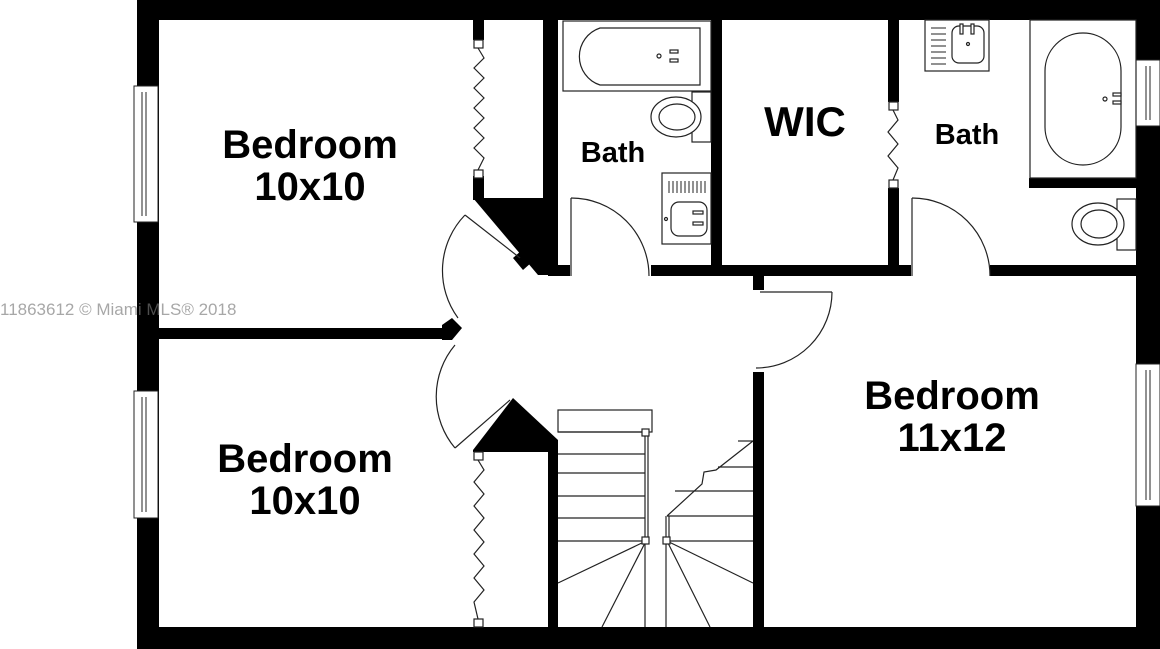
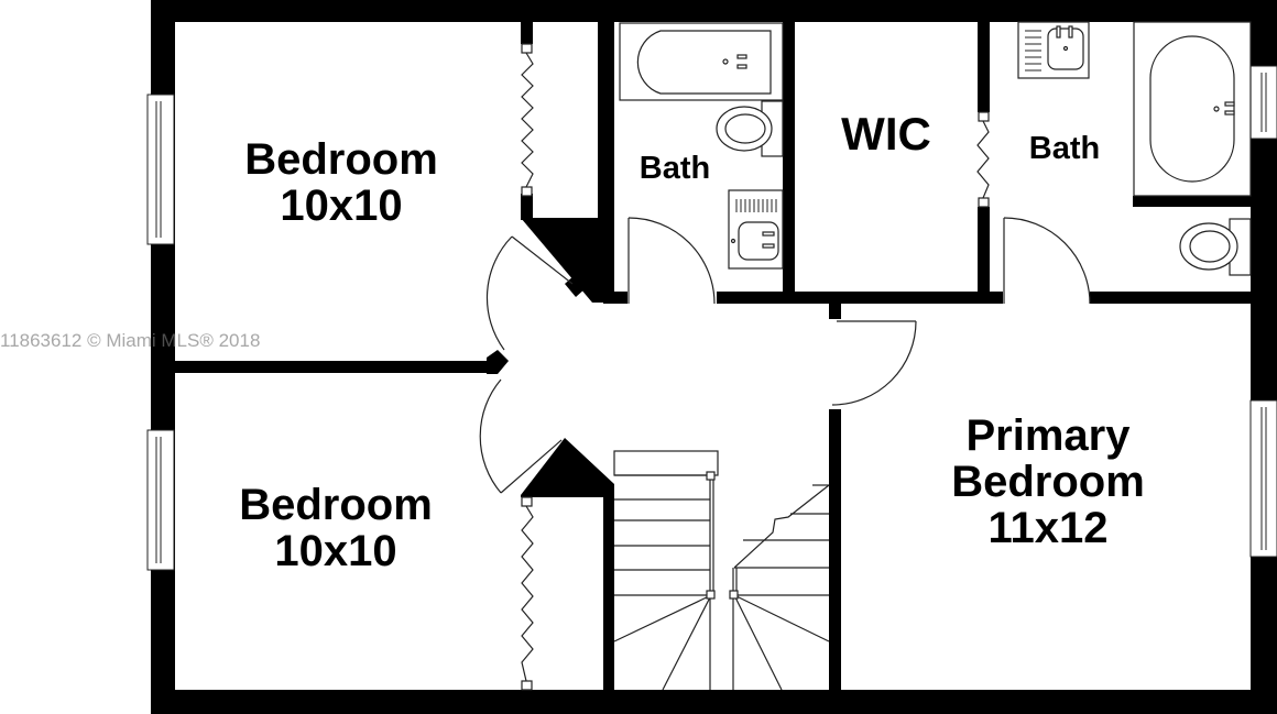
  Bedroom
  10x10
  Bedroom
  10x10
  Bath
  WIC
  Bath
+ Primary
  Bedroom
  11x12
  11863612 © Miami MLS® 2018
